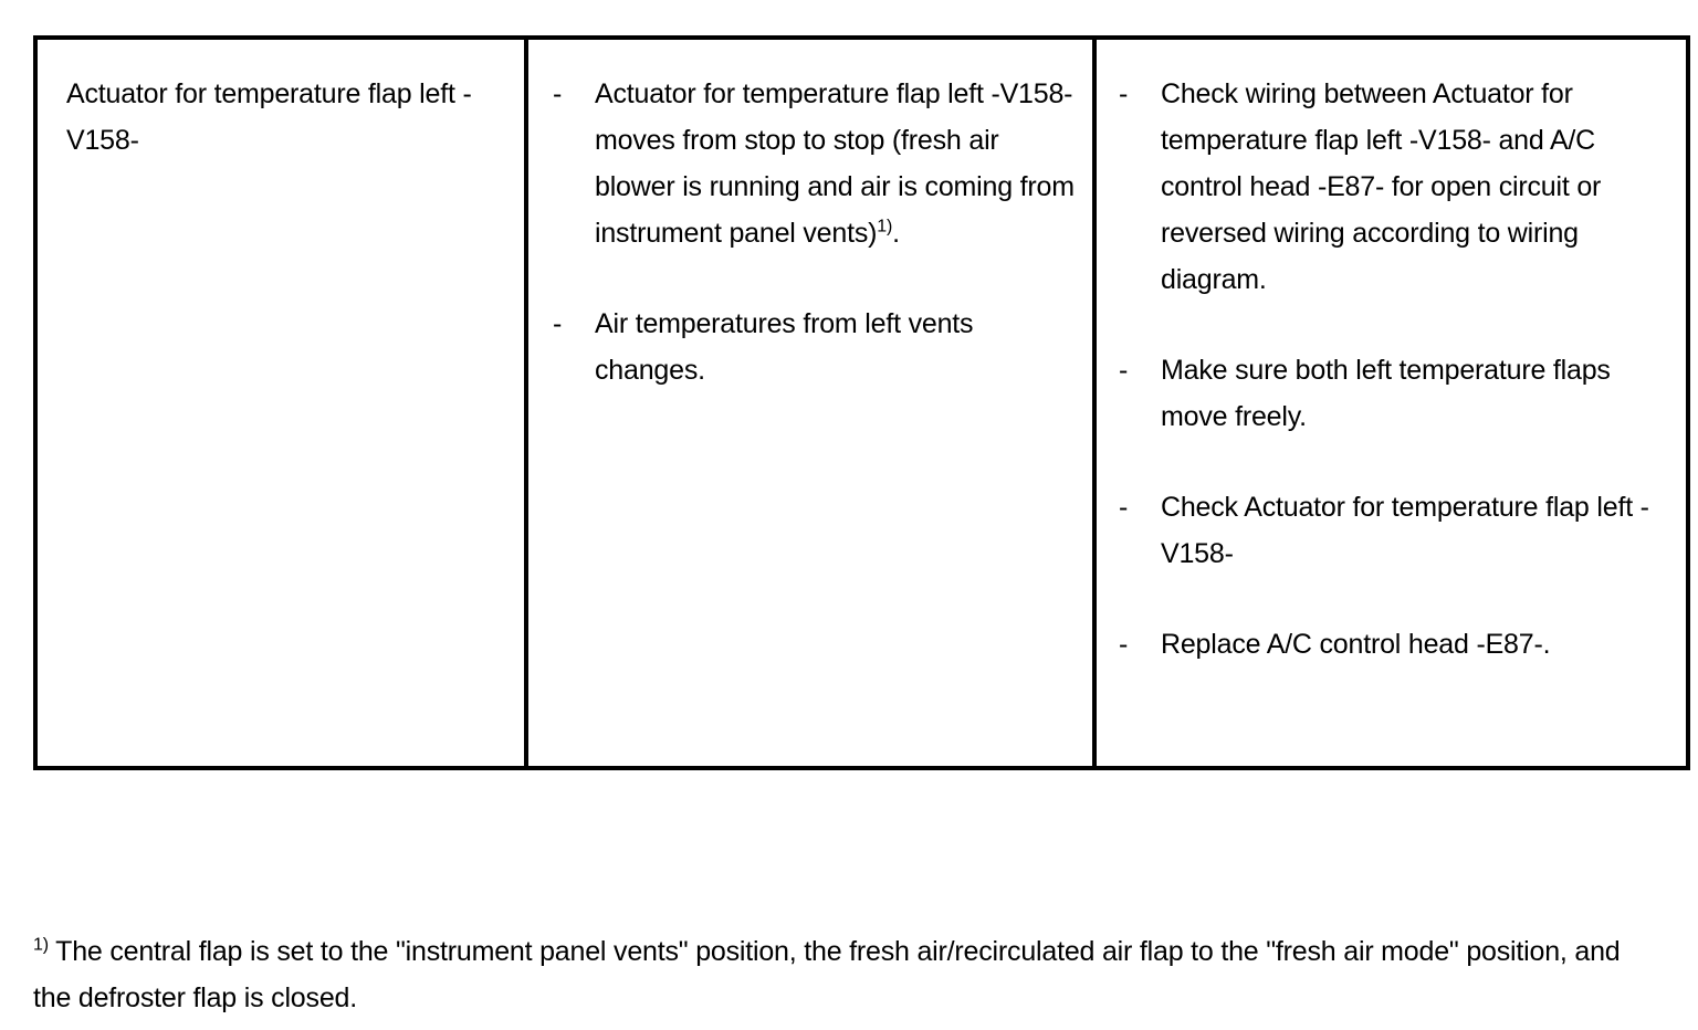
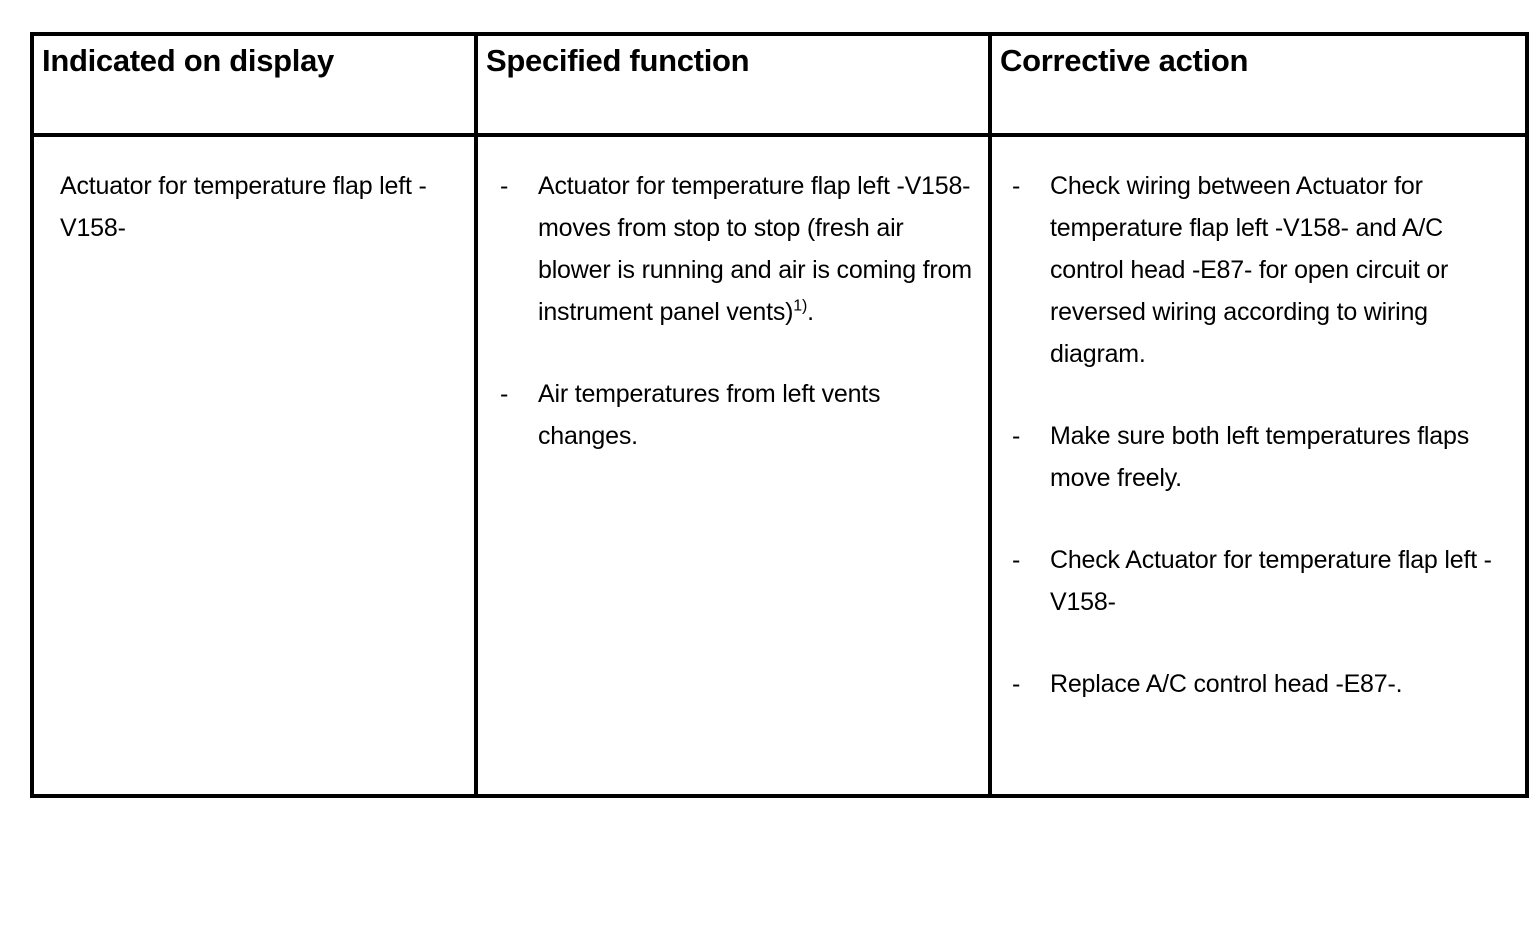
+ Indicated on display	Specified function	Corrective action
- Actuator for temperature flap left -V158-	- Actuator for temperature flap left -V158- moves from stop to stop (fresh air blower is running and air is coming from instrument panel vents)1). - Air temperatures from left vents changes.	- Check wiring between Actuator for temperature flap left -V158- and A/C control head -E87- for open circuit or reversed wiring according to wiring diagram. - Make sure both left temperature flaps move freely. - Check Actuator for temperature flap left -V158- - Replace A/C control head -E87-.
+ Actuator for temperature flap left -V158-	- Actuator for temperature flap left -V158- moves from stop to stop (fresh air blower is running and air is coming from instrument panel vents)1). - Air temperatures from left vents changes.	- Check wiring between Actuator for temperature flap left -V158- and A/C control head -E87- for open circuit or reversed wiring according to wiring diagram. - Make sure both left temperatures flaps move freely. - Check Actuator for temperature flap left -V158- - Replace A/C control head -E87-.
- 1) The central flap is set to the "instrument panel vents" position, the fresh air/recirculated air flap to the "fresh air mode" position, and the defroster flap is closed.
